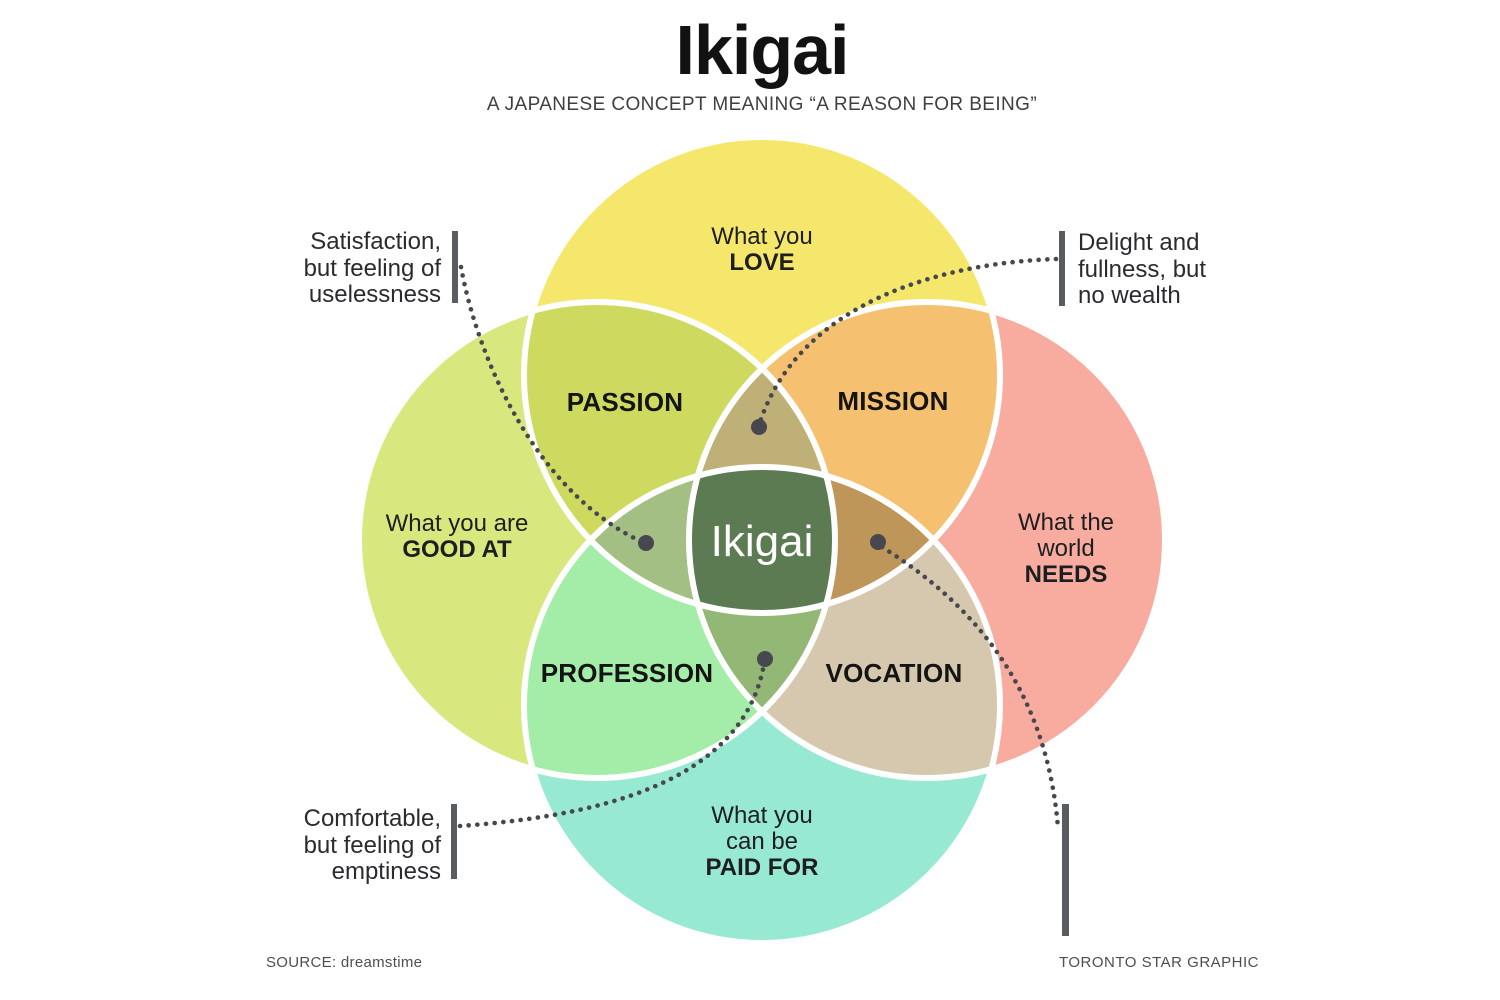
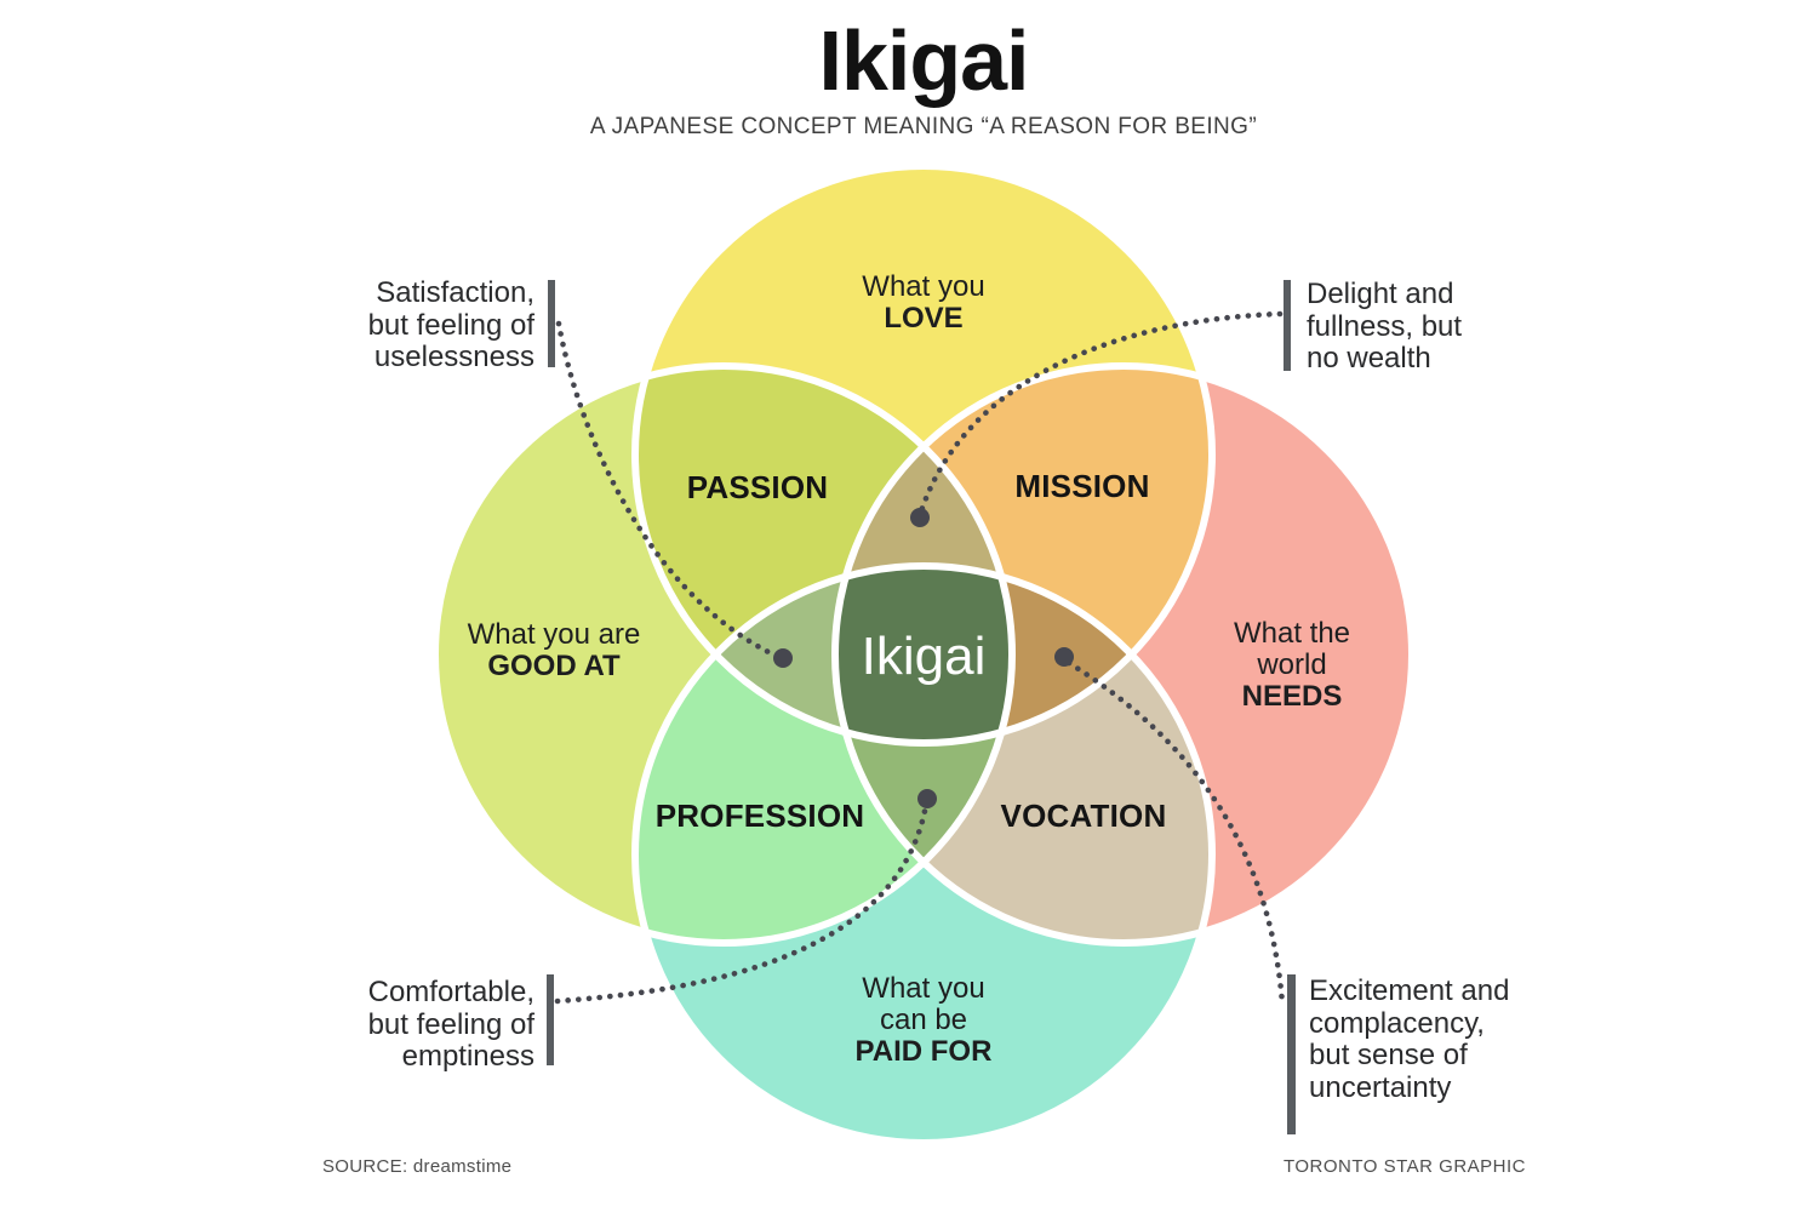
  Ikigai
  A JAPANESE CONCEPT MEANING “A REASON FOR BEING”
  What you
  LOVE
  What you are
  GOOD AT
  What the
  world
  NEEDS
  What you
  can be
  PAID FOR
  PASSION
  MISSION
  PROFESSION
  VOCATION
  Ikigai
  Satisfaction,
  but feeling of
  uselessness
  Delight and
  fullness, but
  no wealth
  Comfortable,
  but feeling of
  emptiness
+ Excitement and
+ complacency,
+ but sense of
+ uncertainty
  SOURCE: dreamstime
  TORONTO STAR GRAPHIC
